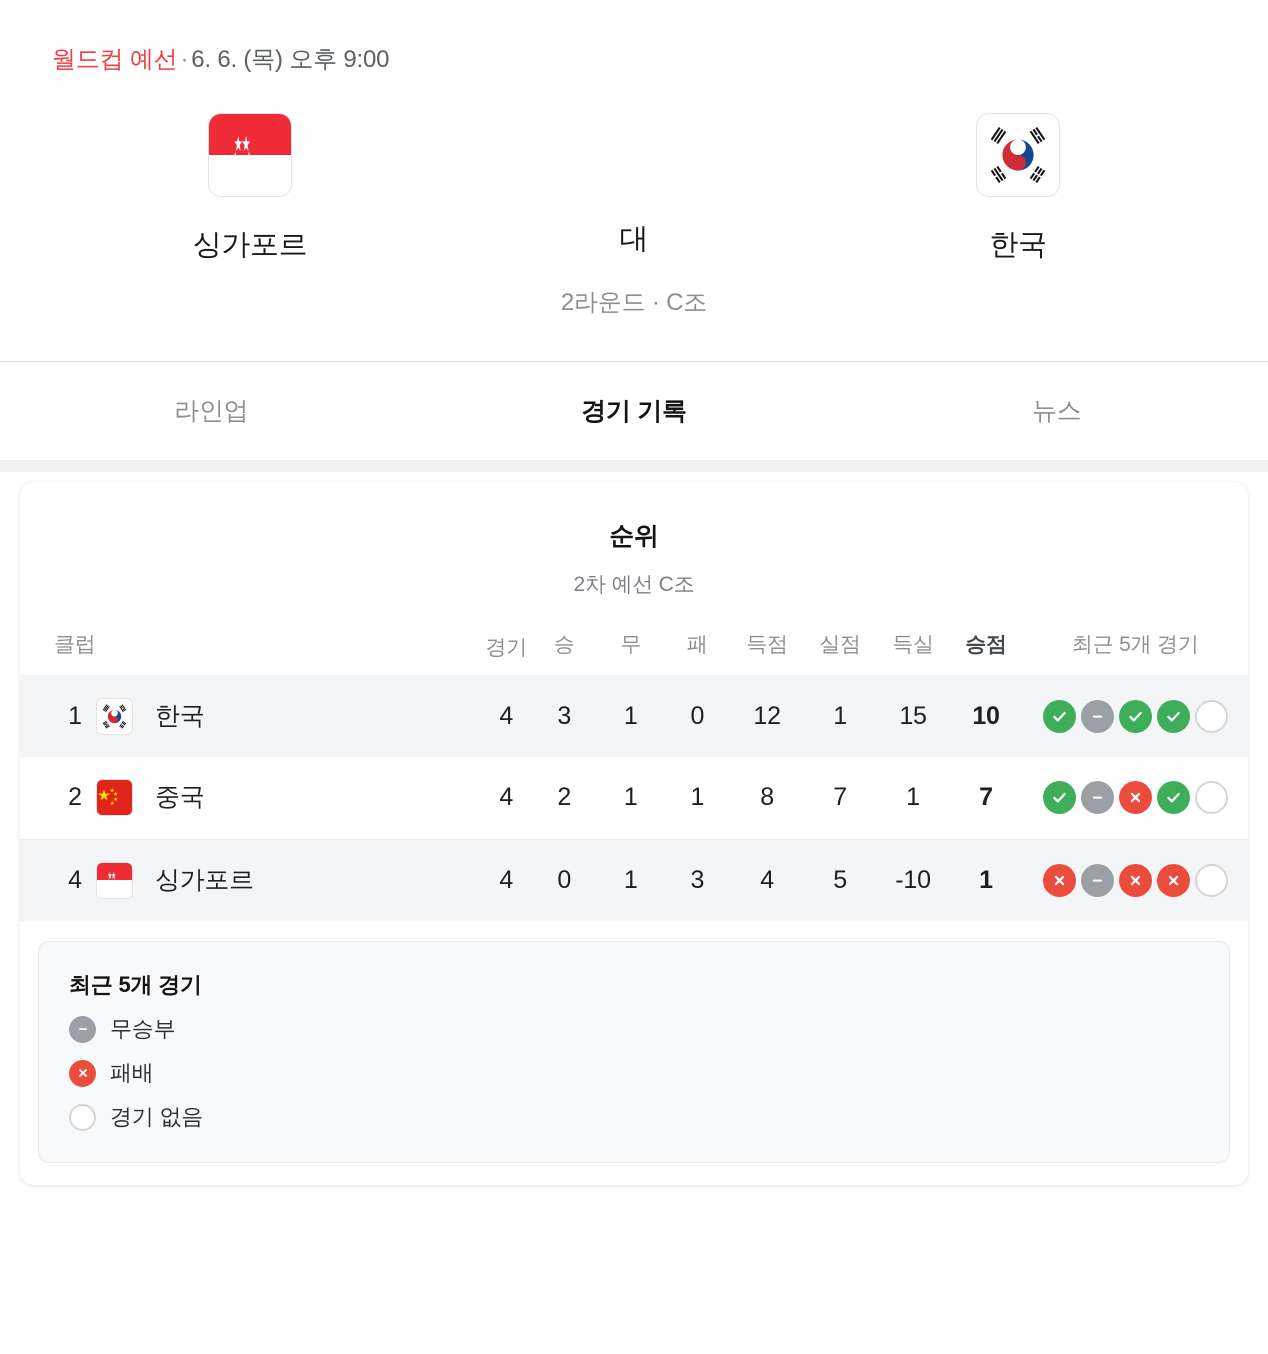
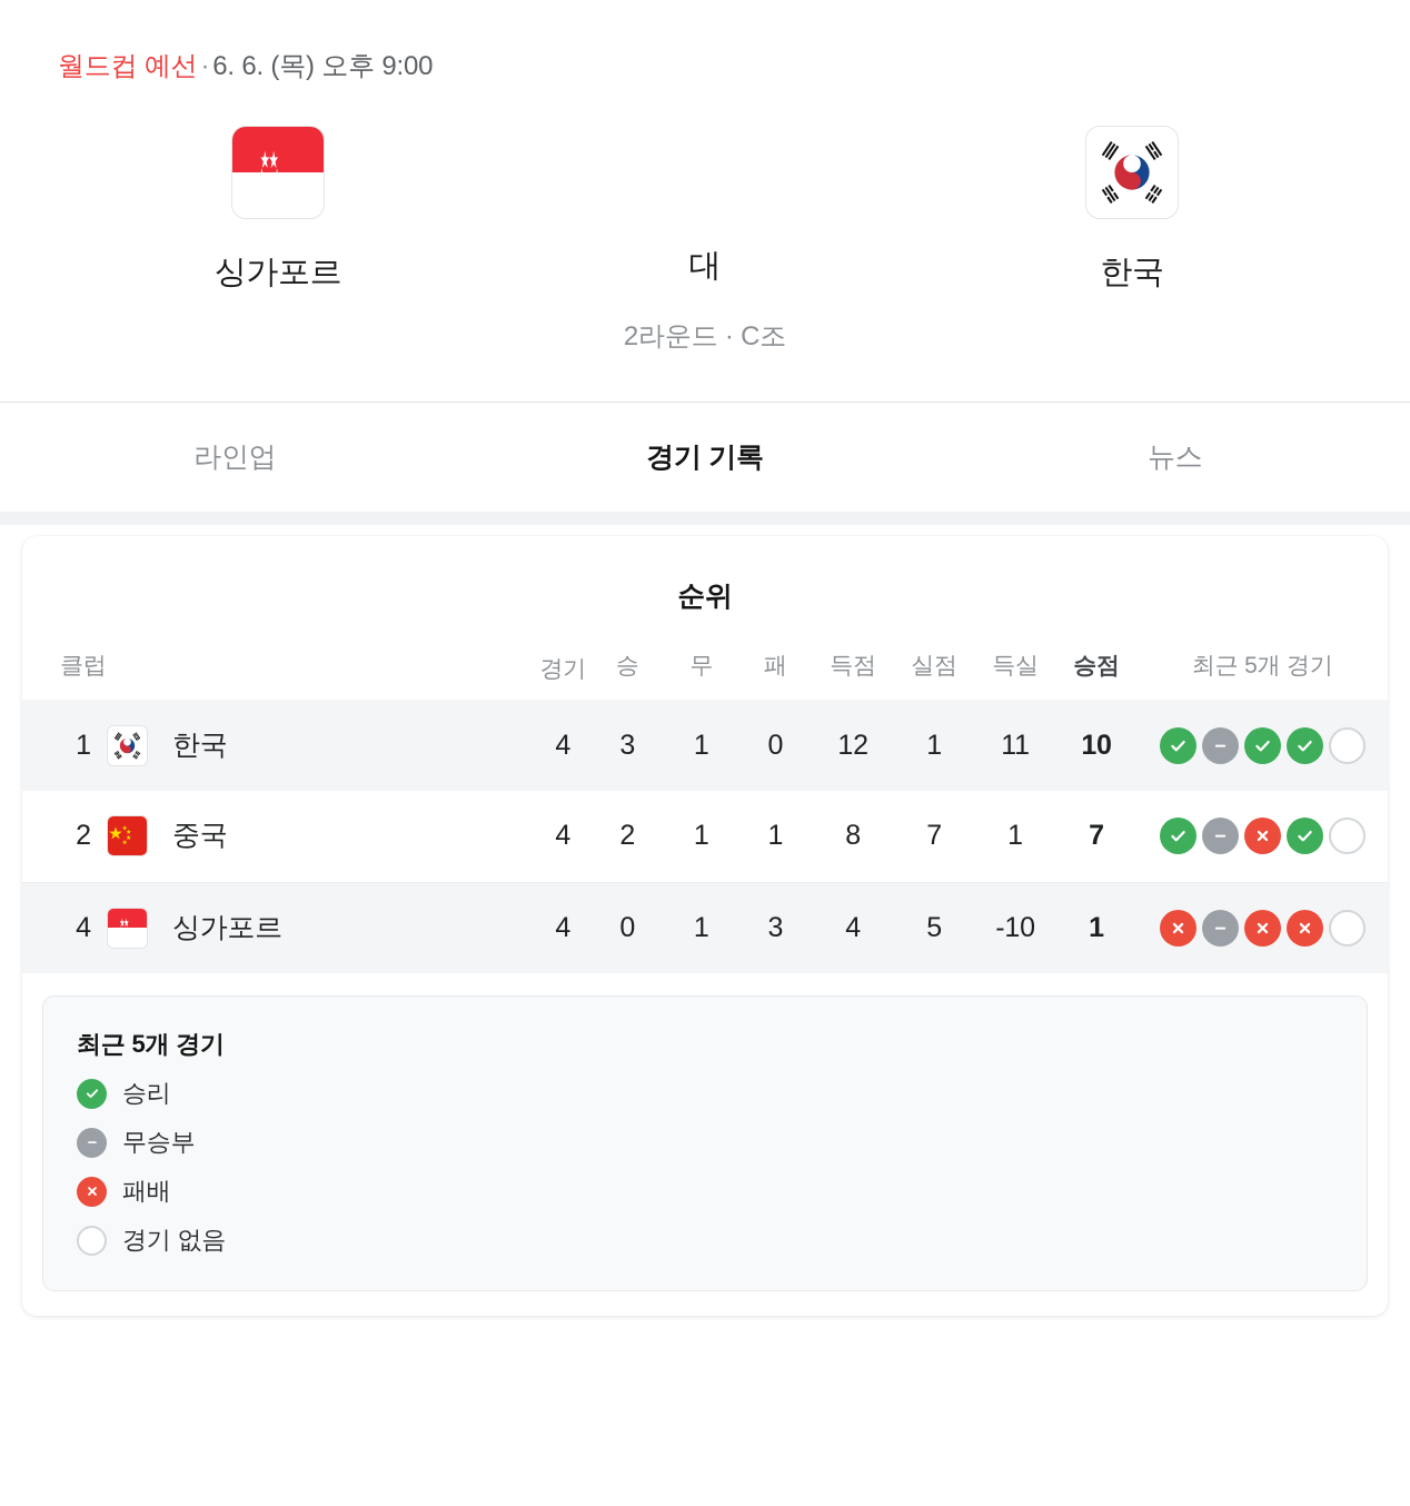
  월드컵 예선·6. 6. (목) 오후 9:00
  싱가포르
  대
  2라운드 · C조
  한국
  라인업
  경기 기록
  뉴스
  순위
- 2차 예선 C조
  클럽	경기	승	무	패	득점	실점	득실	승점	최근 5개 경기
- 1 한국	4	3	1	0	12	1	15	10
+ 1 한국	4	3	1	0	12	1	11	10
  2 중국	4	2	1	1	8	7	1	7
  4 싱가포르	4	0	1	3	4	5	-10	1
  최근 5개 경기
+ 승리
  무승부
  패배
  경기 없음
